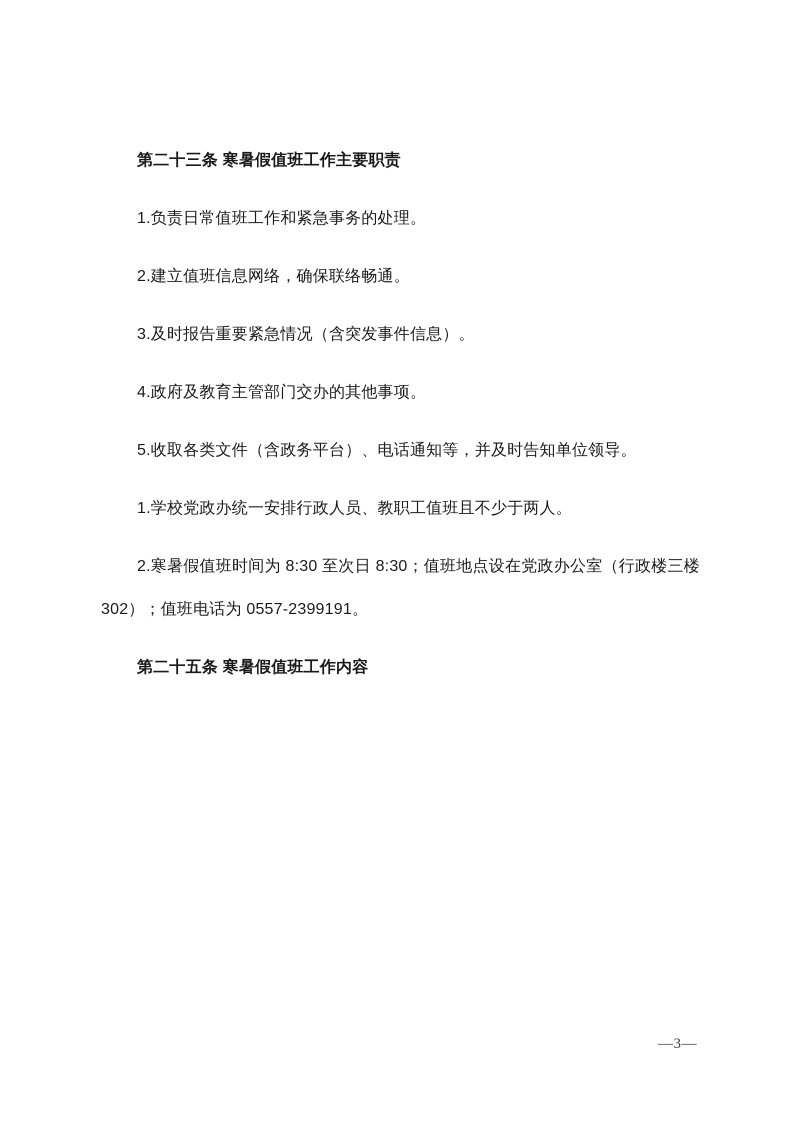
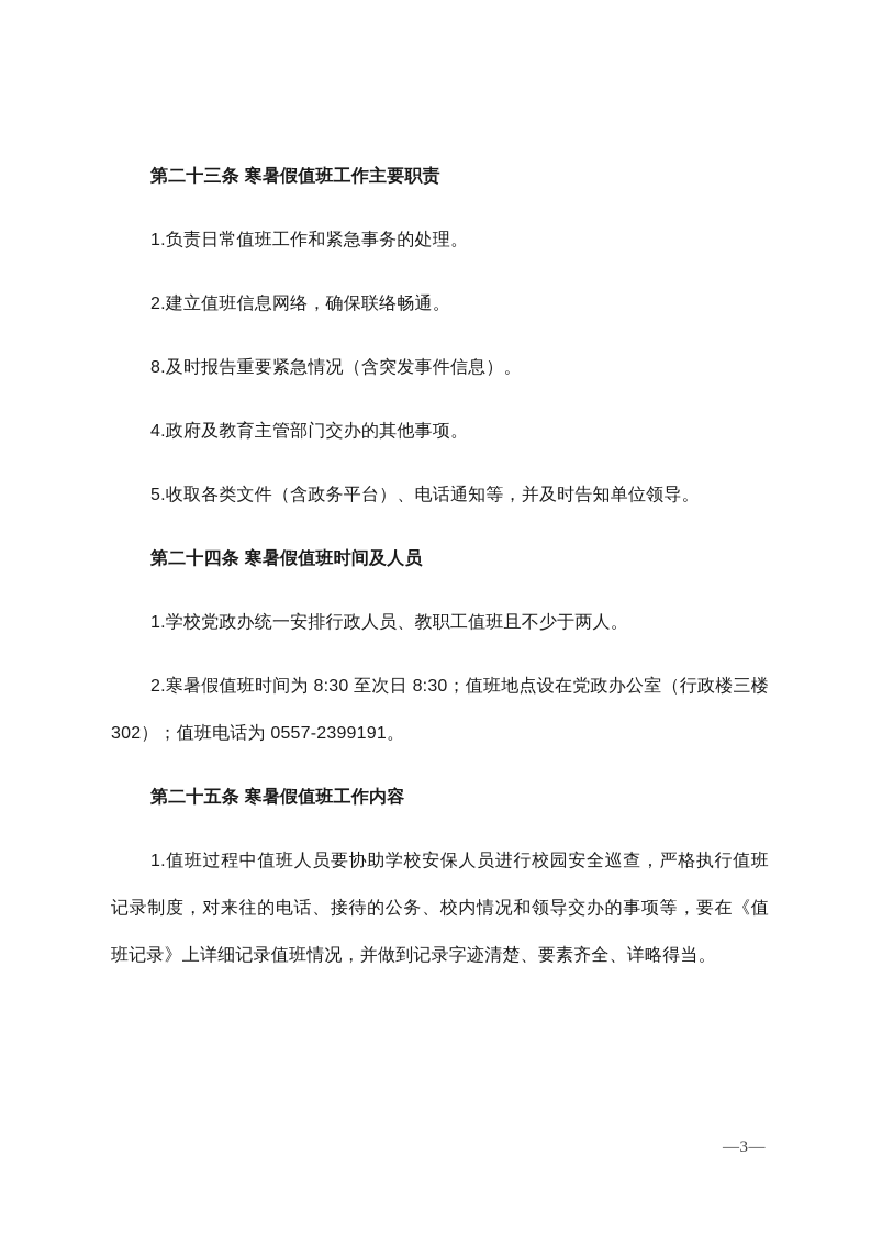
  第二十三条 寒暑假值班工作主要职责
  1.负责日常值班工作和紧急事务的处理。
  2.建立值班信息网络，确保联络畅通。
- 3.及时报告重要紧急情况（含突发事件信息）。
+ 8.及时报告重要紧急情况（含突发事件信息）。
  4.政府及教育主管部门交办的其他事项。
  5.收取各类文件（含政务平台）、电话通知等，并及时告知单位领导。
+ 第二十四条 寒暑假值班时间及人员
  1.学校党政办统一安排行政人员、教职工值班且不少于两人。
  2.寒暑假值班时间为 8:30 至次日 8:30；值班地点设在党政办公室（行政楼三楼302）；值班电话为 0557-2399191。
  第二十五条 寒暑假值班工作内容
+ 1.值班过程中值班人员要协助学校安保人员进行校园安全巡查，严格执行值班记录制度，对来往的电话、接待的公务、校内情况和领导交办的事项等，要在《值班记录》上详细记录值班情况，并做到记录字迹清楚、要素齐全、详略得当。
  —3—
